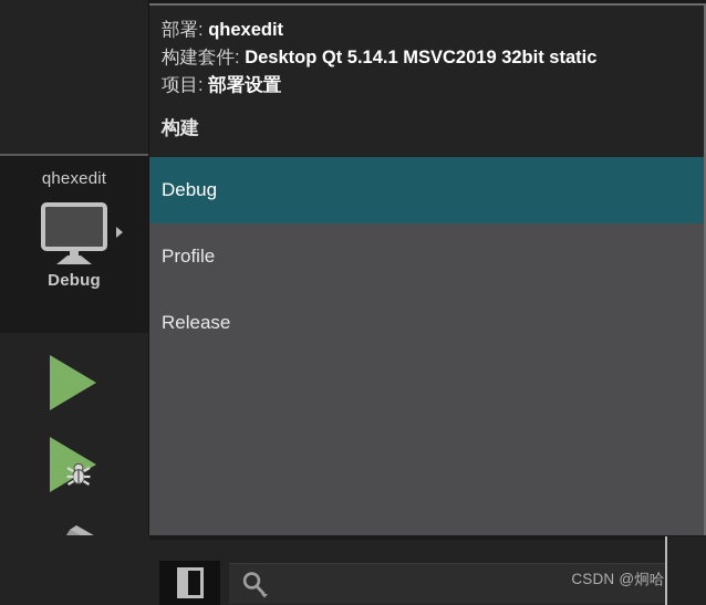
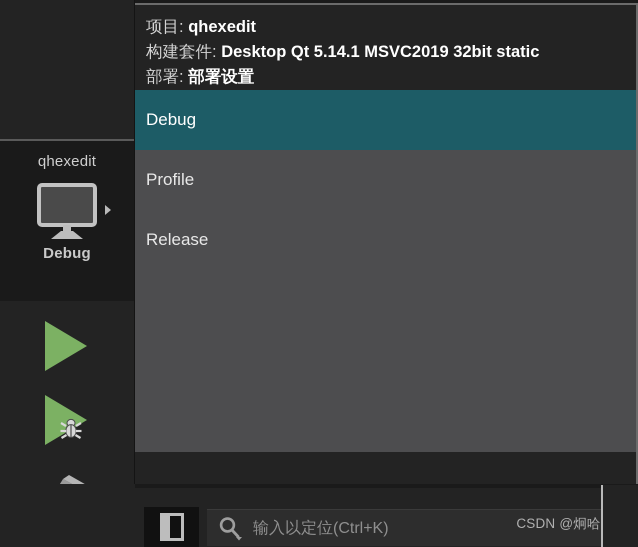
  qhexedit
  Debug
- 部署: qhexedit
+ 项目: qhexedit
  构建套件: Desktop Qt 5.14.1 MSVC2019 32bit static
- 项目: 部署设置
+ 部署: 部署设置
- 构建
  Debug
  Profile
  Release
+ 输入以定位(Ctrl+K)
  CSDN @炯哈
